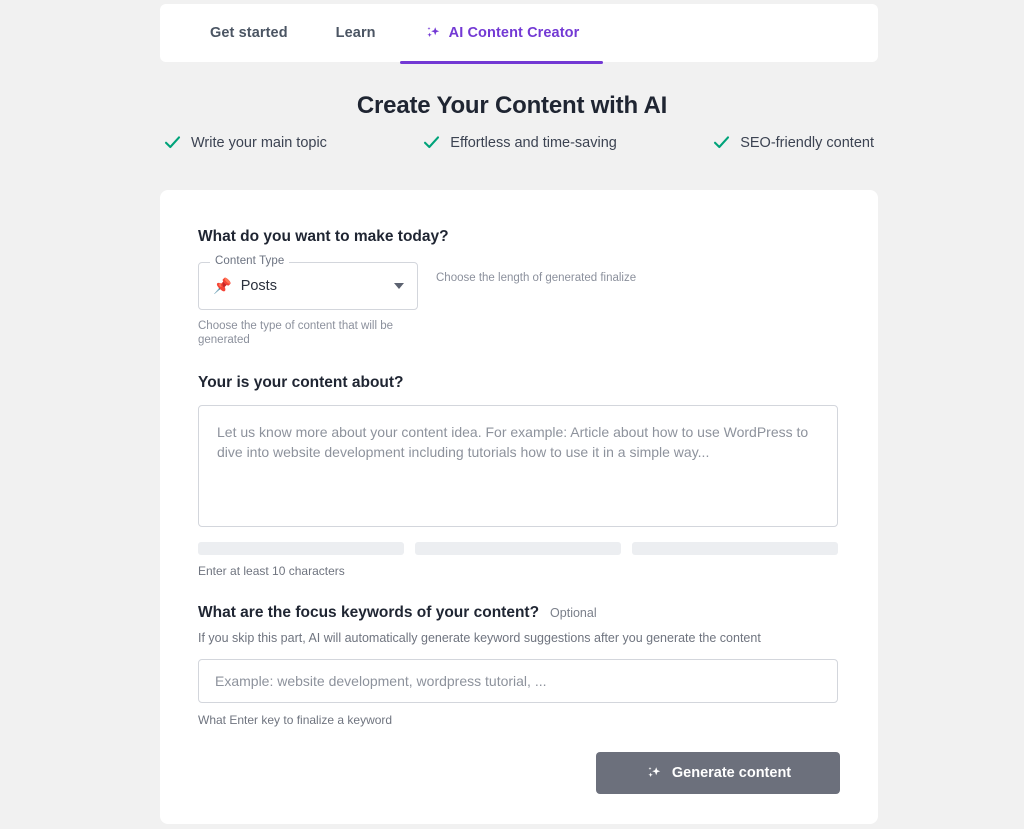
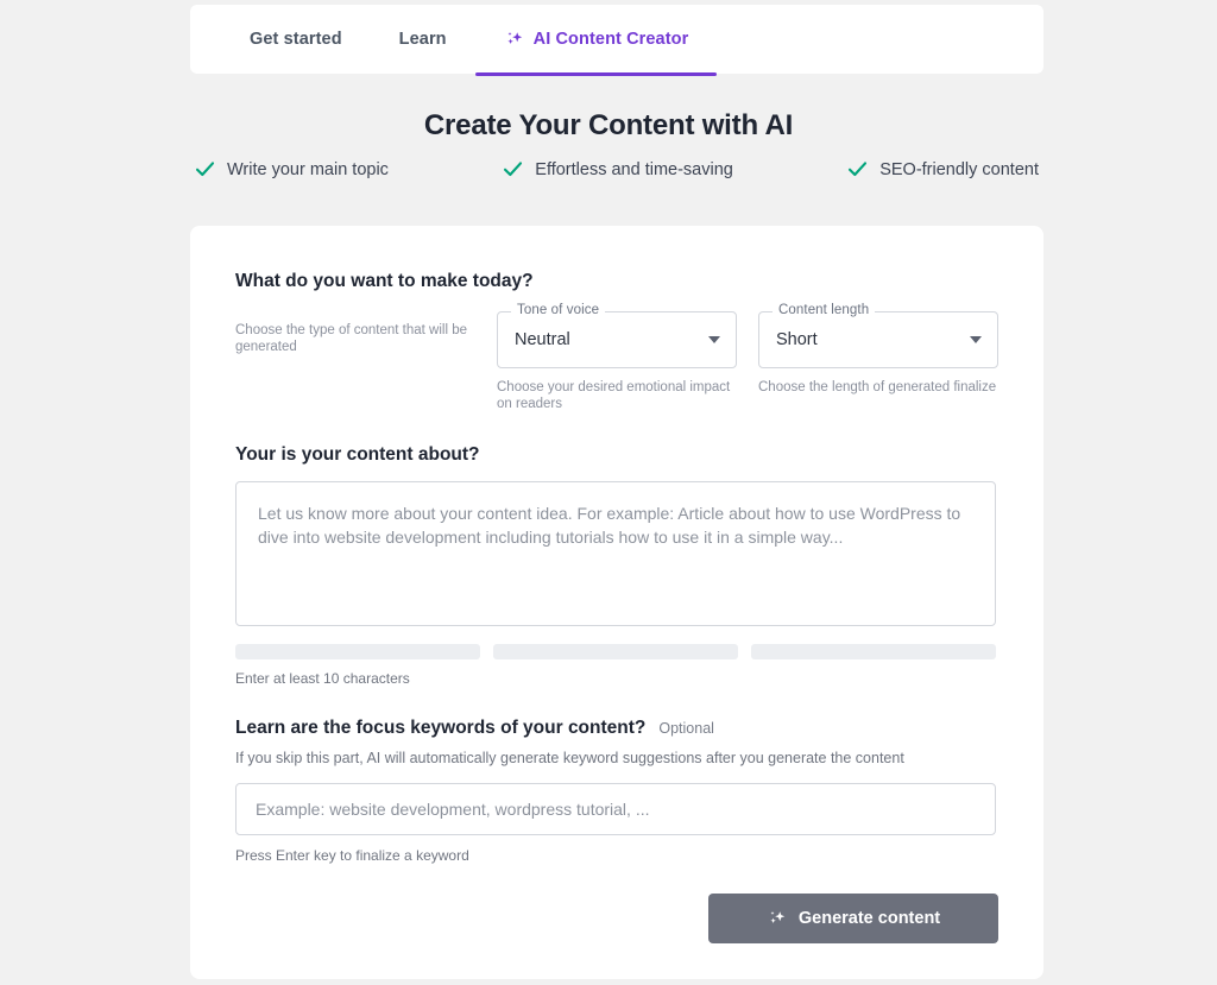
  Get started
  Learn
  AI Content Creator
  Create Your Content with AI
  Write your main topic
  Effortless and time-saving
  SEO-friendly content
  What do you want to make today?
- Content Type
- 📌
- Posts
  Choose the type of content that will be generated
+ Tone of voice
+ Neutral
+ Choose your desired emotional impact on readers
+ Content length
+ Short
  Choose the length of generated finalize
  Your is your content about?
  Enter at least 10 characters
- What are the focus keywords of your content?
+ Learn are the focus keywords of your content?
  Optional
  If you skip this part, AI will automatically generate keyword suggestions after you generate the content
  Example: website development, wordpress tutorial, ...
- What Enter key to finalize a keyword
+ Press Enter key to finalize a keyword
  Generate content
